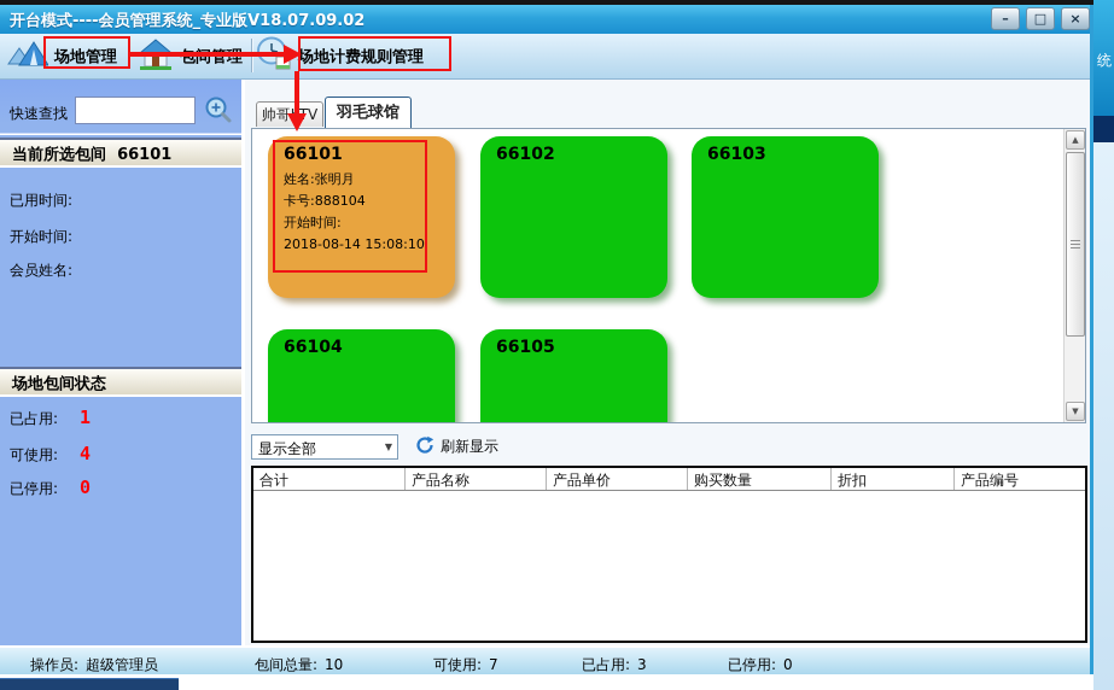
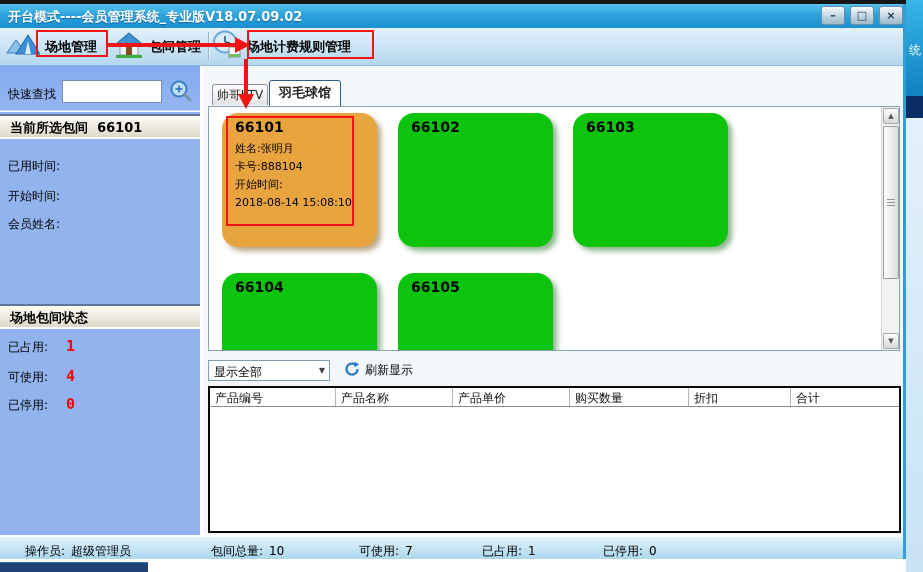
  统
  开台模式----会员管理系统_专业版V18.07.09.02
  –
  □
  ×
  场地管理
  包间管理
  场地计费规则管理
  快速查找
  当前所选包间 66101
  已用时间:
  开始时间:
  会员姓名:
  场地包间状态
  已占用:
  1
  可使用:
  4
  已停用:
  0
  帅哥KTV
  羽毛球馆
  66101
  姓名:张明月
  卡号:888104
  开始时间:
  2018-08-14 15:08:10
  66102
  66103
  66104
  66105
  ▲
  ▼
  显示全部
  ▼
  刷新显示
- 合计
+ 产品编号
  产品名称
  产品单价
  购买数量
  折扣
- 产品编号
+ 合计
  操作员: 超级管理员
  包间总量: 10
  可使用: 7
- 已占用: 3
+ 已占用: 1
  已停用: 0
